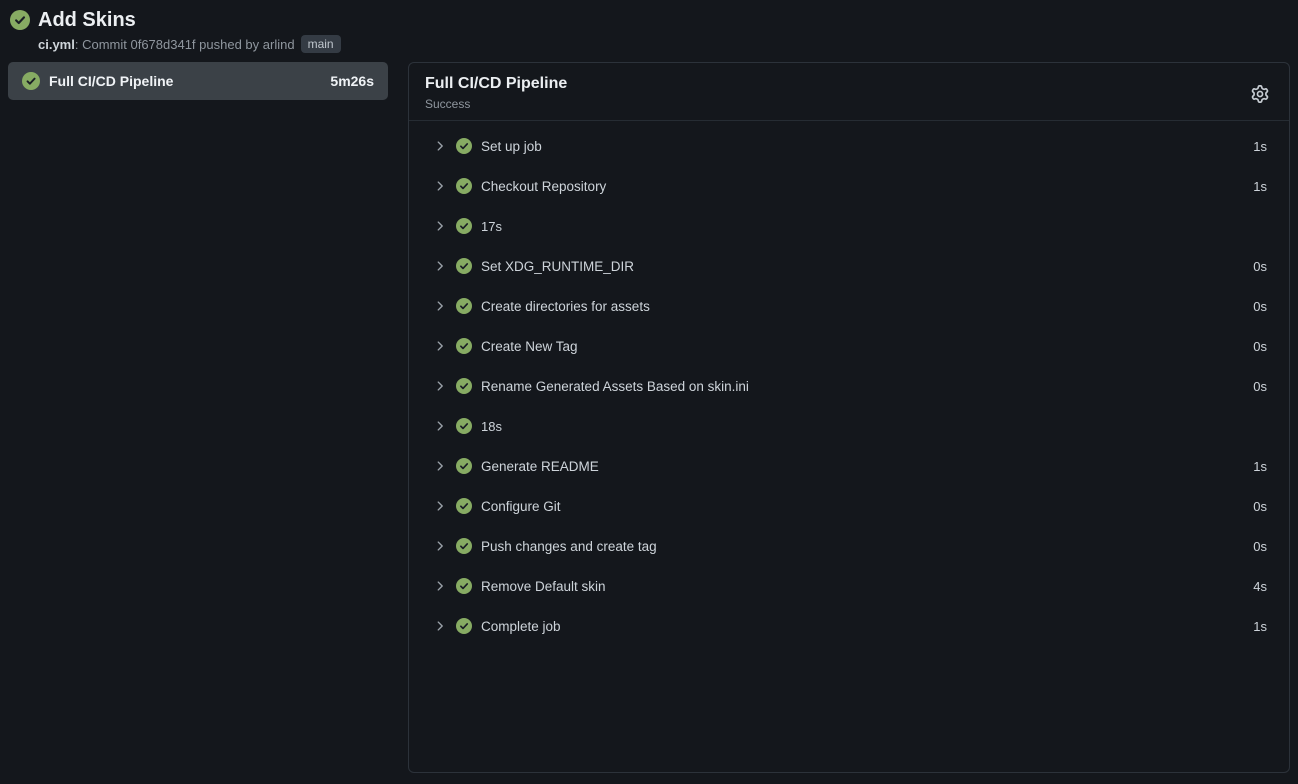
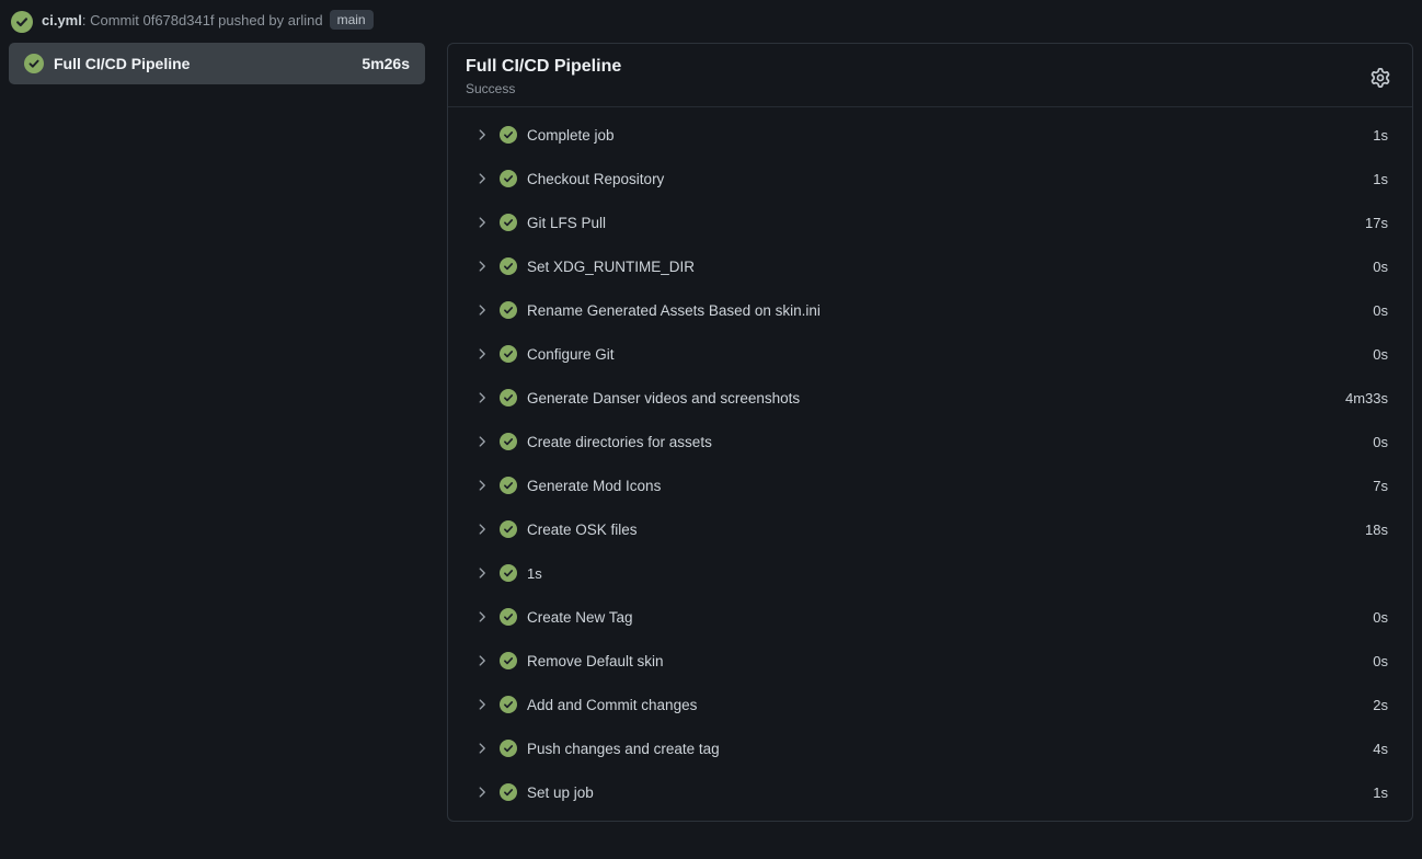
- Add Skins
  ci.yml: Commit 0f678d341f pushed by arlind main
  Full CI/CD Pipeline
  5m26s
  Full CI/CD Pipeline
  Success
- Set up job
+ Complete job
  1s
  Checkout Repository
  1s
+ Git LFS Pull
  17s
  Set XDG_RUNTIME_DIR
  0s
- Create directories for assets
+ Rename Generated Assets Based on skin.ini
  0s
- Create New Tag
+ Configure Git
  0s
+ Generate Danser videos and screenshots
+ 4m33s
- Rename Generated Assets Based on skin.ini
+ Create directories for assets
  0s
+ Generate Mod Icons
+ 7s
+ Create OSK files
  18s
- Generate README
  1s
- Configure Git
+ Create New Tag
  0s
- Push changes and create tag
+ Remove Default skin
  0s
+ Add and Commit changes
+ 2s
- Remove Default skin
+ Push changes and create tag
  4s
- Complete job
+ Set up job
  1s
